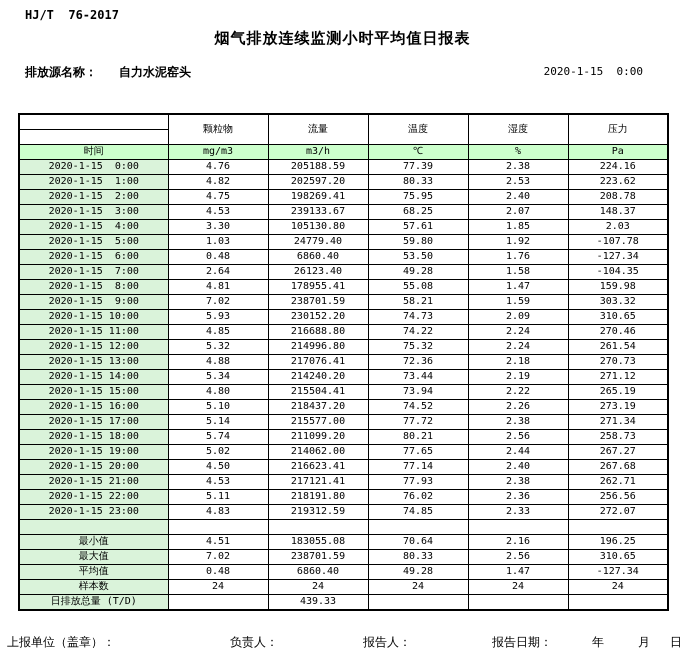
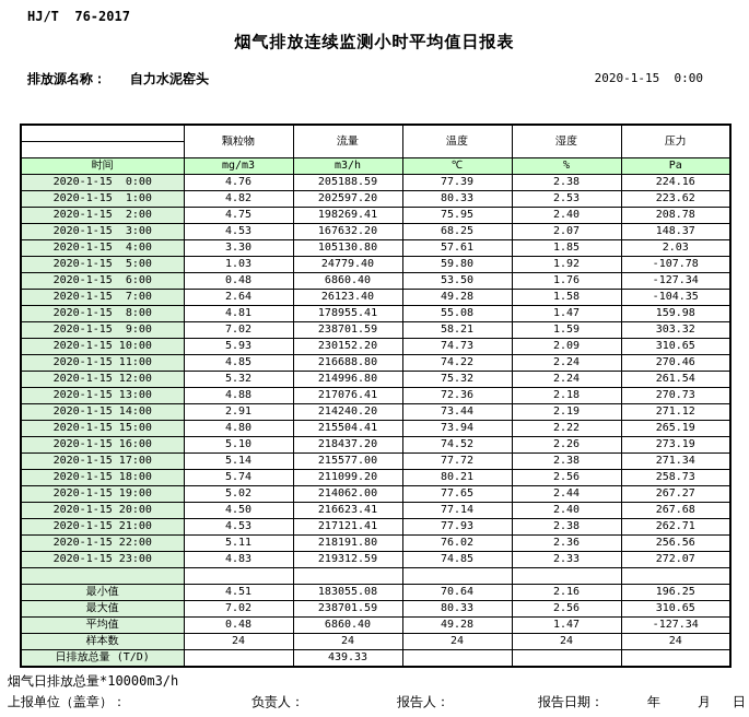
  HJ/T 76-2017
  烟气排放连续监测小时平均值日报表
  排放源名称： 自力水泥窑头
  2020-1-15 0:00
  	颗粒物	流量	温度	湿度	压力
  时间	mg/m3	m3/h	℃	%	Pa
  2020-1-15 0:00	4.76	205188.59	77.39	2.38	224.16
  2020-1-15 1:00	4.82	202597.20	80.33	2.53	223.62
  2020-1-15 2:00	4.75	198269.41	75.95	2.40	208.78
- 2020-1-15 3:00	4.53	239133.67	68.25	2.07	148.37
+ 2020-1-15 3:00	4.53	167632.20	68.25	2.07	148.37
  2020-1-15 4:00	3.30	105130.80	57.61	1.85	2.03
  2020-1-15 5:00	1.03	24779.40	59.80	1.92	-107.78
  2020-1-15 6:00	0.48	6860.40	53.50	1.76	-127.34
  2020-1-15 7:00	2.64	26123.40	49.28	1.58	-104.35
  2020-1-15 8:00	4.81	178955.41	55.08	1.47	159.98
  2020-1-15 9:00	7.02	238701.59	58.21	1.59	303.32
  2020-1-15 10:00	5.93	230152.20	74.73	2.09	310.65
  2020-1-15 11:00	4.85	216688.80	74.22	2.24	270.46
  2020-1-15 12:00	5.32	214996.80	75.32	2.24	261.54
  2020-1-15 13:00	4.88	217076.41	72.36	2.18	270.73
- 2020-1-15 14:00	5.34	214240.20	73.44	2.19	271.12
+ 2020-1-15 14:00	2.91	214240.20	73.44	2.19	271.12
  2020-1-15 15:00	4.80	215504.41	73.94	2.22	265.19
  2020-1-15 16:00	5.10	218437.20	74.52	2.26	273.19
  2020-1-15 17:00	5.14	215577.00	77.72	2.38	271.34
  2020-1-15 18:00	5.74	211099.20	80.21	2.56	258.73
  2020-1-15 19:00	5.02	214062.00	77.65	2.44	267.27
  2020-1-15 20:00	4.50	216623.41	77.14	2.40	267.68
  2020-1-15 21:00	4.53	217121.41	77.93	2.38	262.71
  2020-1-15 22:00	5.11	218191.80	76.02	2.36	256.56
  2020-1-15 23:00	4.83	219312.59	74.85	2.33	272.07
  最小值	4.51	183055.08	70.64	2.16	196.25
  最大值	7.02	238701.59	80.33	2.56	310.65
  平均值	0.48	6860.40	49.28	1.47	-127.34
  样本数	24	24	24	24	24
  日排放总量 (T/D)		439.33
+ 烟气日排放总量*10000m3/h
  上报单位（盖章）：
  负责人：
  报告人：
  报告日期：
  年
  月
  日
